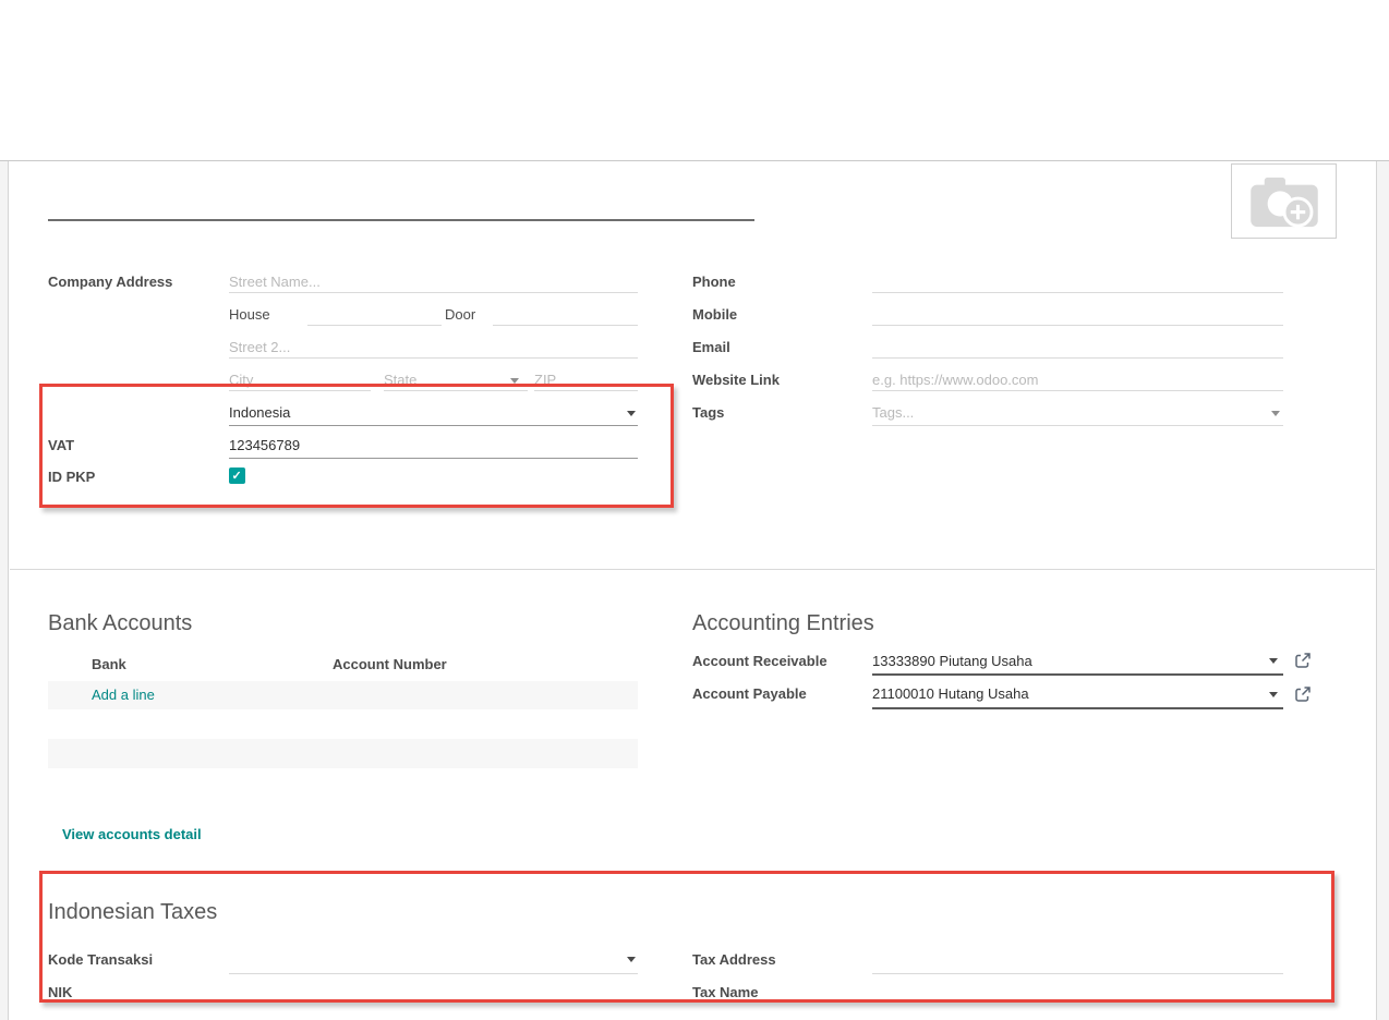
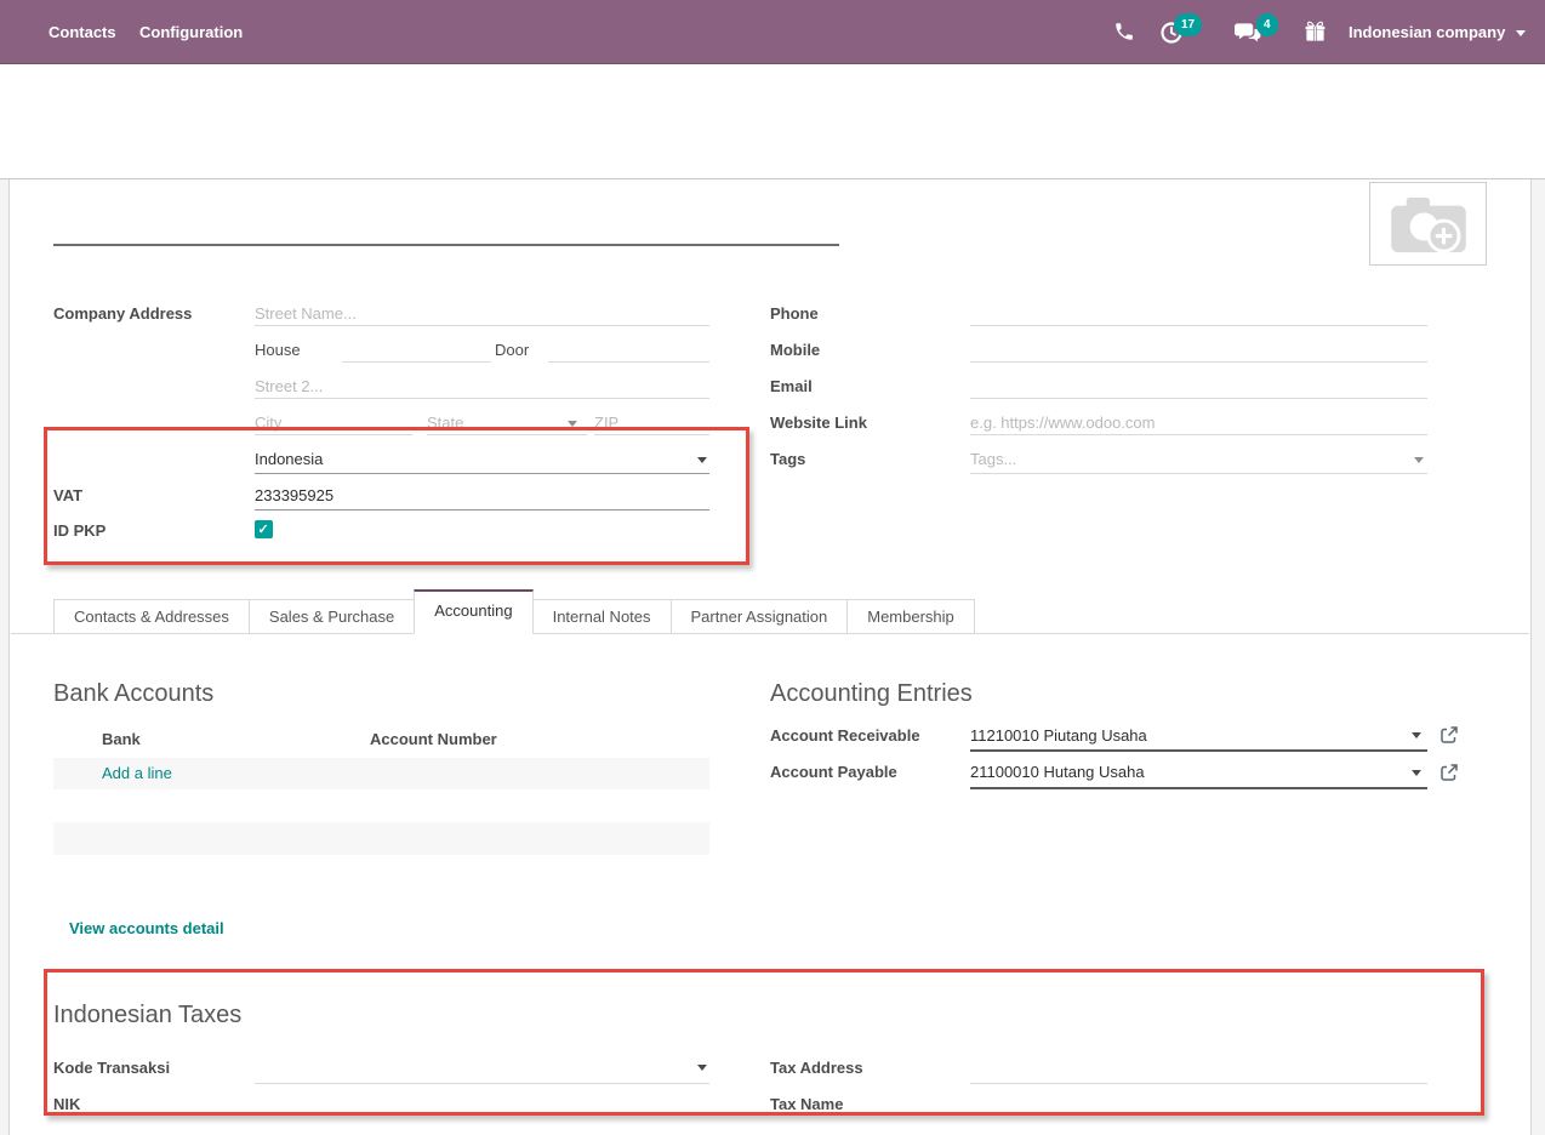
+ Contacts
+ Configuration
+ 17
+ 4
+ Indonesian company
  Company Address
  Street Name...
  House
  Door
  Street 2...
  City
  State
  ZIP
  Indonesia
  VAT
- 123456789
+ 233395925
  ID PKP
  Phone
  Mobile
  Email
  Website Link
  e.g. https://www.odoo.com
  Tags
  Tags...
+ Contacts & Addresses
+ Sales & Purchase
+ Accounting
+ Internal Notes
+ Partner Assignation
+ Membership
  Bank Accounts
  Bank
  Account Number
  Add a line
  Accounting Entries
  Account Receivable
- 13333890 Piutang Usaha
+ 11210010 Piutang Usaha
  Account Payable
  21100010 Hutang Usaha
  View accounts detail
  Indonesian Taxes
  Kode Transaksi
  NIK
  Tax Address
  Tax Name
